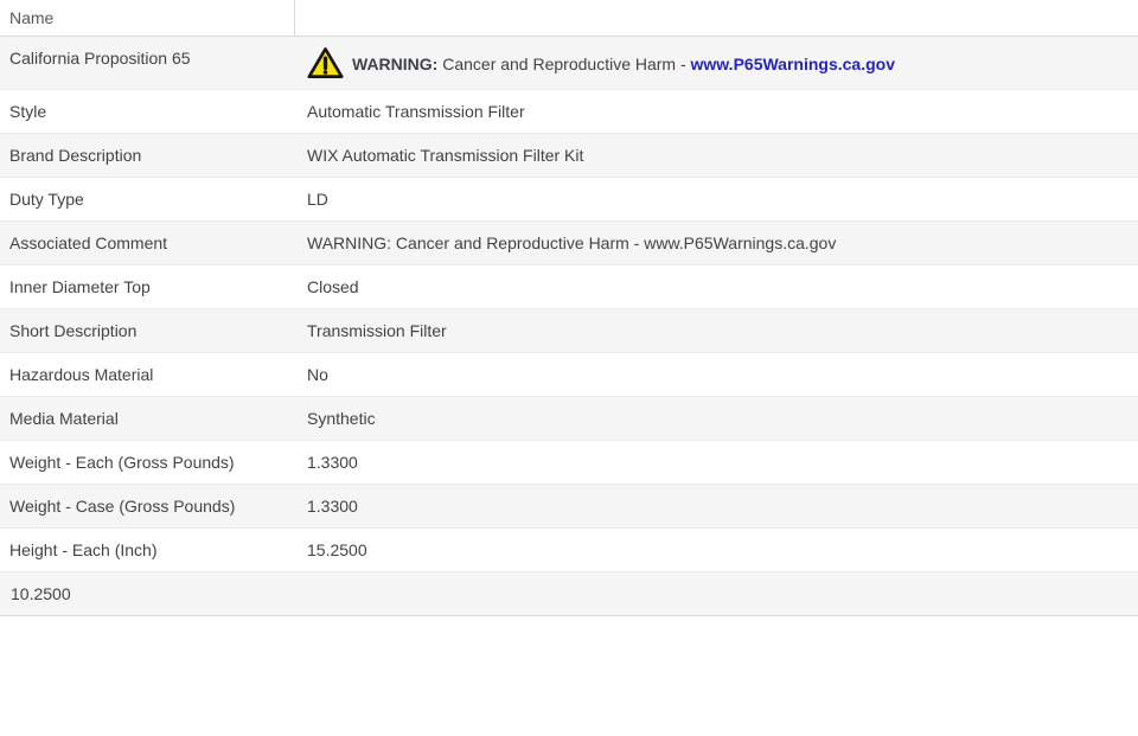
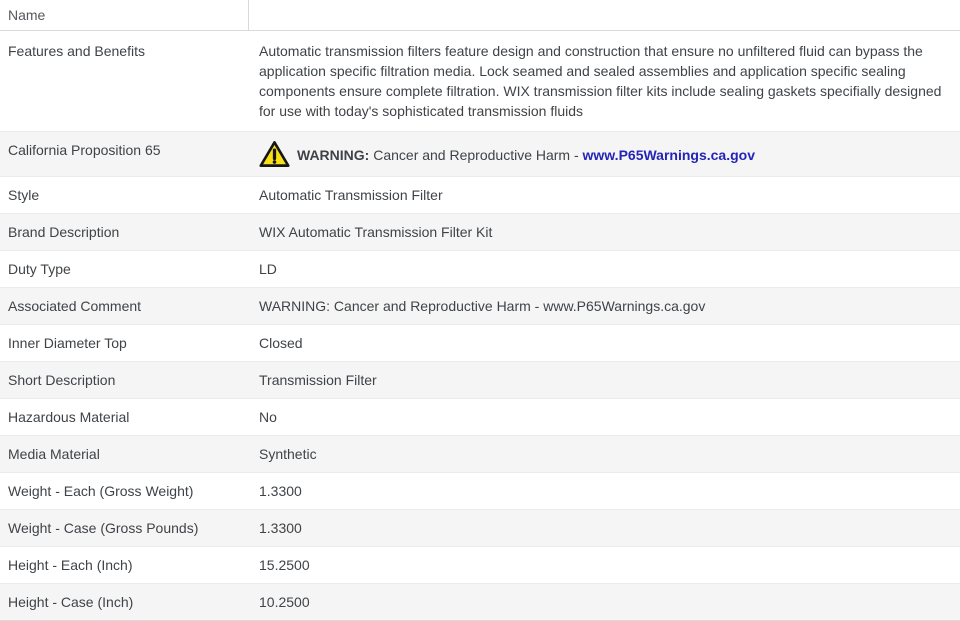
  Name
+ Features and Benefits
+ Automatic transmission filters feature design and construction that ensure no unfiltered fluid can bypass the application specific filtration media. Lock seamed and sealed assemblies and application specific sealing components ensure complete filtration. WIX transmission filter kits include sealing gaskets specifially designed for use with today's sophisticated transmission fluids
  California Proposition 65
  WARNING: Cancer and Reproductive Harm - www.P65Warnings.ca.gov
  Style
  Automatic Transmission Filter
  Brand Description
  WIX Automatic Transmission Filter Kit
  Duty Type
  LD
  Associated Comment
  WARNING: Cancer and Reproductive Harm - www.P65Warnings.ca.gov
  Inner Diameter Top
  Closed
  Short Description
  Transmission Filter
  Hazardous Material
  No
  Media Material
  Synthetic
- Weight - Each (Gross Pounds)
+ Weight - Each (Gross Weight)
  1.3300
  Weight - Case (Gross Pounds)
  1.3300
  Height - Each (Inch)
  15.2500
+ Height - Case (Inch)
  10.2500
